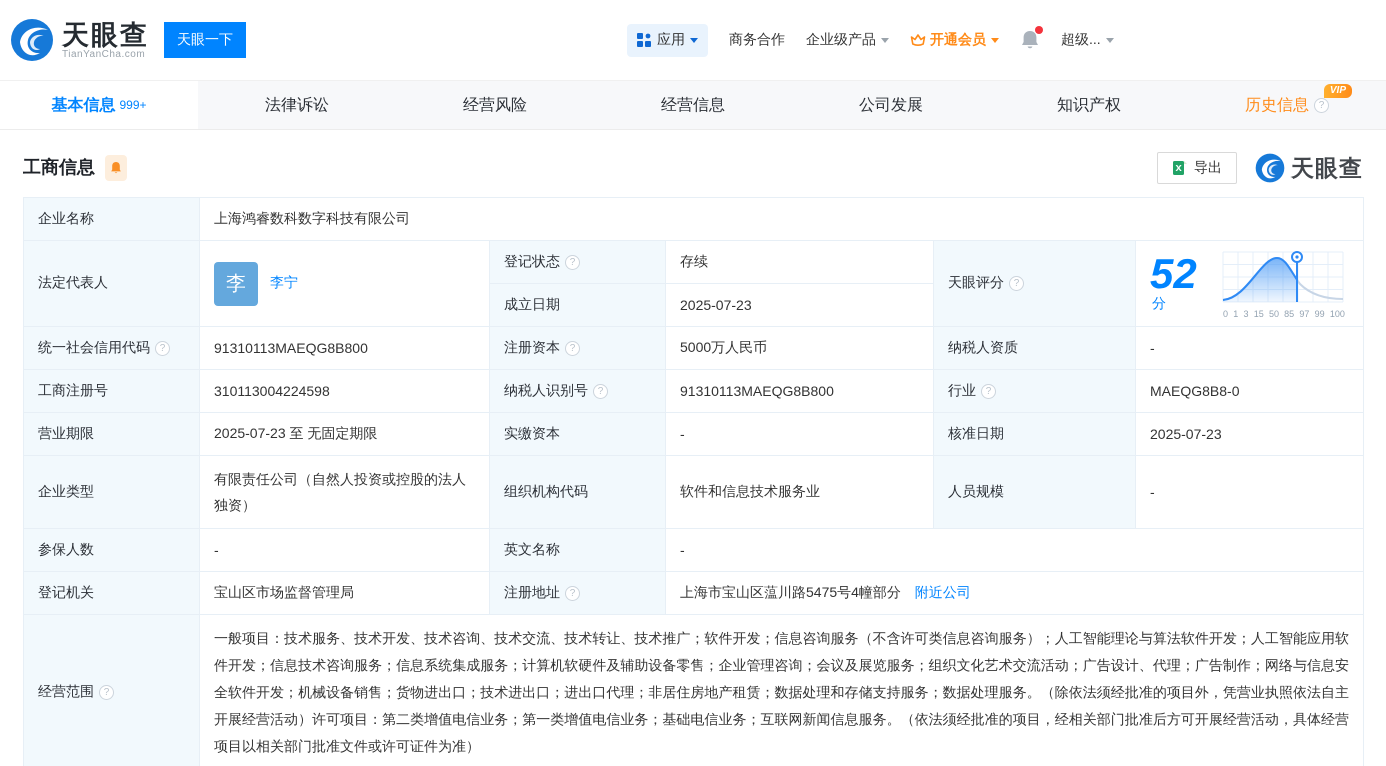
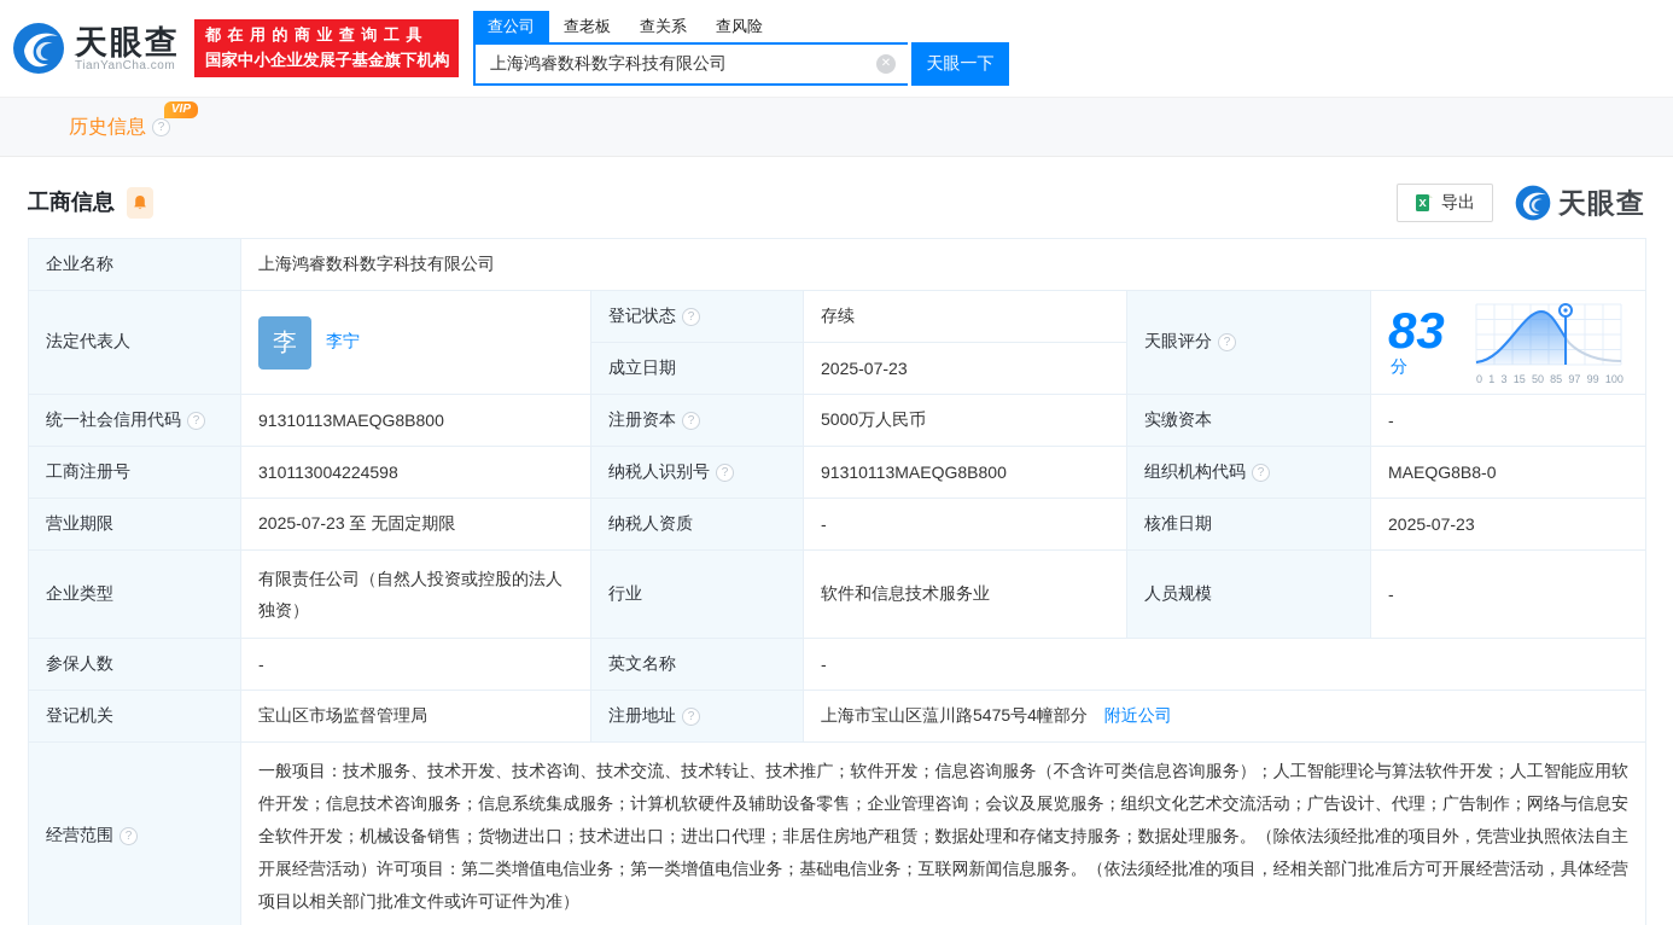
  天眼查
  TianYanCha.com
+ 都在用的商业查询工具
+ 国家中小企业发展子基金旗下机构
+ 查公司
+ 查老板
+ 查关系
+ 查风险
+ 上海鸿睿数科数字科技有限公司
  天眼一下
- 应用
- 商务合作
- 企业级产品
- 开通会员
- 超级...
- 基本信息
- 999+
- 法律诉讼
- 经营风险
- 经营信息
- 公司发展
- 知识产权
  VIP
  历史信息
  工商信息
  导出
  天眼查
  企业名称	上海鸿睿数科数字科技有限公司
- 法定代表人	李 李宁	登记状态	存续	天眼评分	52分 0 1 3 15 50 85 97 99 100
+ 法定代表人	李 李宁	登记状态	存续	天眼评分	83分 0 1 3 15 50 85 97 99 100
  成立日期	2025-07-23
- 统一社会信用代码	91310113MAEQG8B800	注册资本	5000万人民币	纳税人资质	-
+ 统一社会信用代码	91310113MAEQG8B800	注册资本	5000万人民币	实缴资本	-
- 工商注册号	310113004224598	纳税人识别号	91310113MAEQG8B800	行业	MAEQG8B8-0
+ 工商注册号	310113004224598	纳税人识别号	91310113MAEQG8B800	组织机构代码	MAEQG8B8-0
- 营业期限	2025-07-23 至 无固定期限	实缴资本	-	核准日期	2025-07-23
+ 营业期限	2025-07-23 至 无固定期限	纳税人资质	-	核准日期	2025-07-23
- 企业类型	有限责任公司（自然人投资或控股的法人独资）	组织机构代码	软件和信息技术服务业	人员规模	-
+ 企业类型	有限责任公司（自然人投资或控股的法人独资）	行业	软件和信息技术服务业	人员规模	-
  参保人数	-	英文名称	-
  登记机关	宝山区市场监督管理局	注册地址	上海市宝山区蕰川路5475号4幢部分 附近公司
  经营范围	一般项目：技术服务、技术开发、技术咨询、技术交流、技术转让、技术推广；软件开发；信息咨询服务（不含许可类信息咨询服务）；人工智能理论与算法软件开发；人工智能应用软件开发；信息技术咨询服务；信息系统集成服务；计算机软硬件及辅助设备零售；企业管理咨询；会议及展览服务；组织文化艺术交流活动；广告设计、代理；广告制作；网络与信息安全软件开发；机械设备销售；货物进出口；技术进出口；进出口代理；非居住房地产租赁；数据处理和存储支持服务；数据处理服务。（除依法须经批准的项目外，凭营业执照依法自主开展经营活动）许可项目：第二类增值电信业务；第一类增值电信业务；基础电信业务；互联网新闻信息服务。（依法须经批准的项目，经相关部门批准后方可开展经营活动，具体经营项目以相关部门批准文件或许可证件为准）
